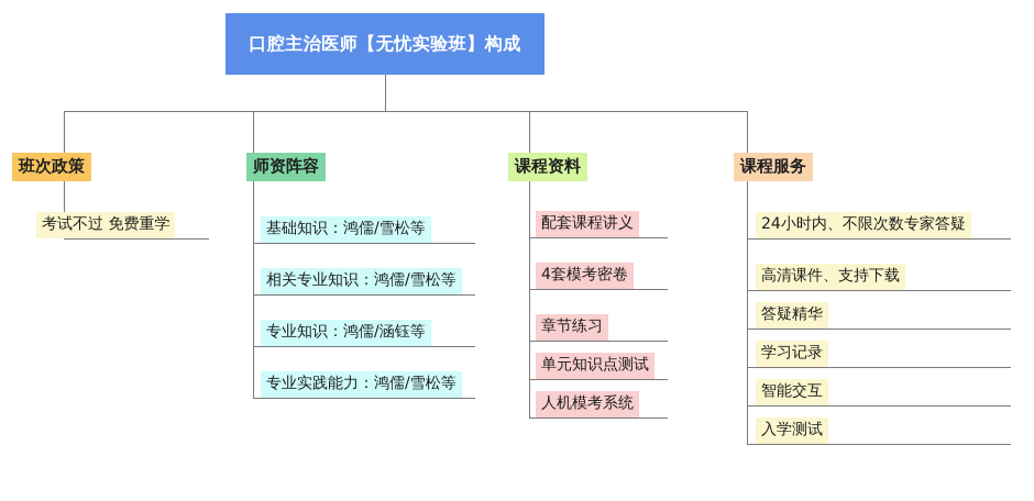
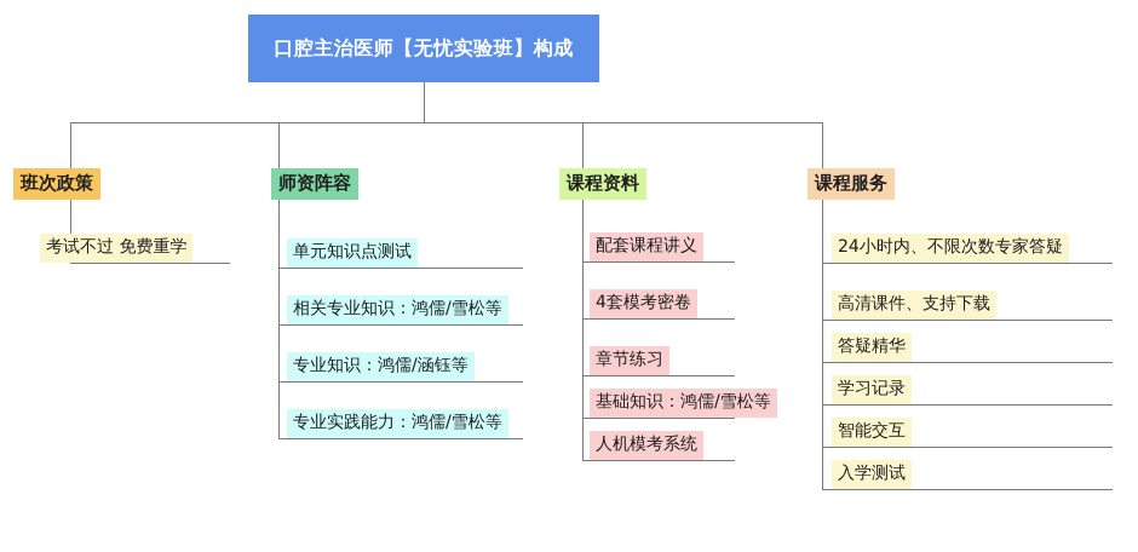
  口腔主治医师【无忧实验班】构成
  班次政策
  考试不过 免费重学
  师资阵容
- 基础知识：鸿儒/雪松等
+ 单元知识点测试
  相关专业知识：鸿儒/雪松等
  专业知识：鸿儒/涵钰等
  专业实践能力：鸿儒/雪松等
  课程资料
  配套课程讲义
  4套模考密卷
  章节练习
- 单元知识点测试
+ 基础知识：鸿儒/雪松等
  人机模考系统
  课程服务
  24小时内、不限次数专家答疑
  高清课件、支持下载
  答疑精华
  学习记录
  智能交互
  入学测试
